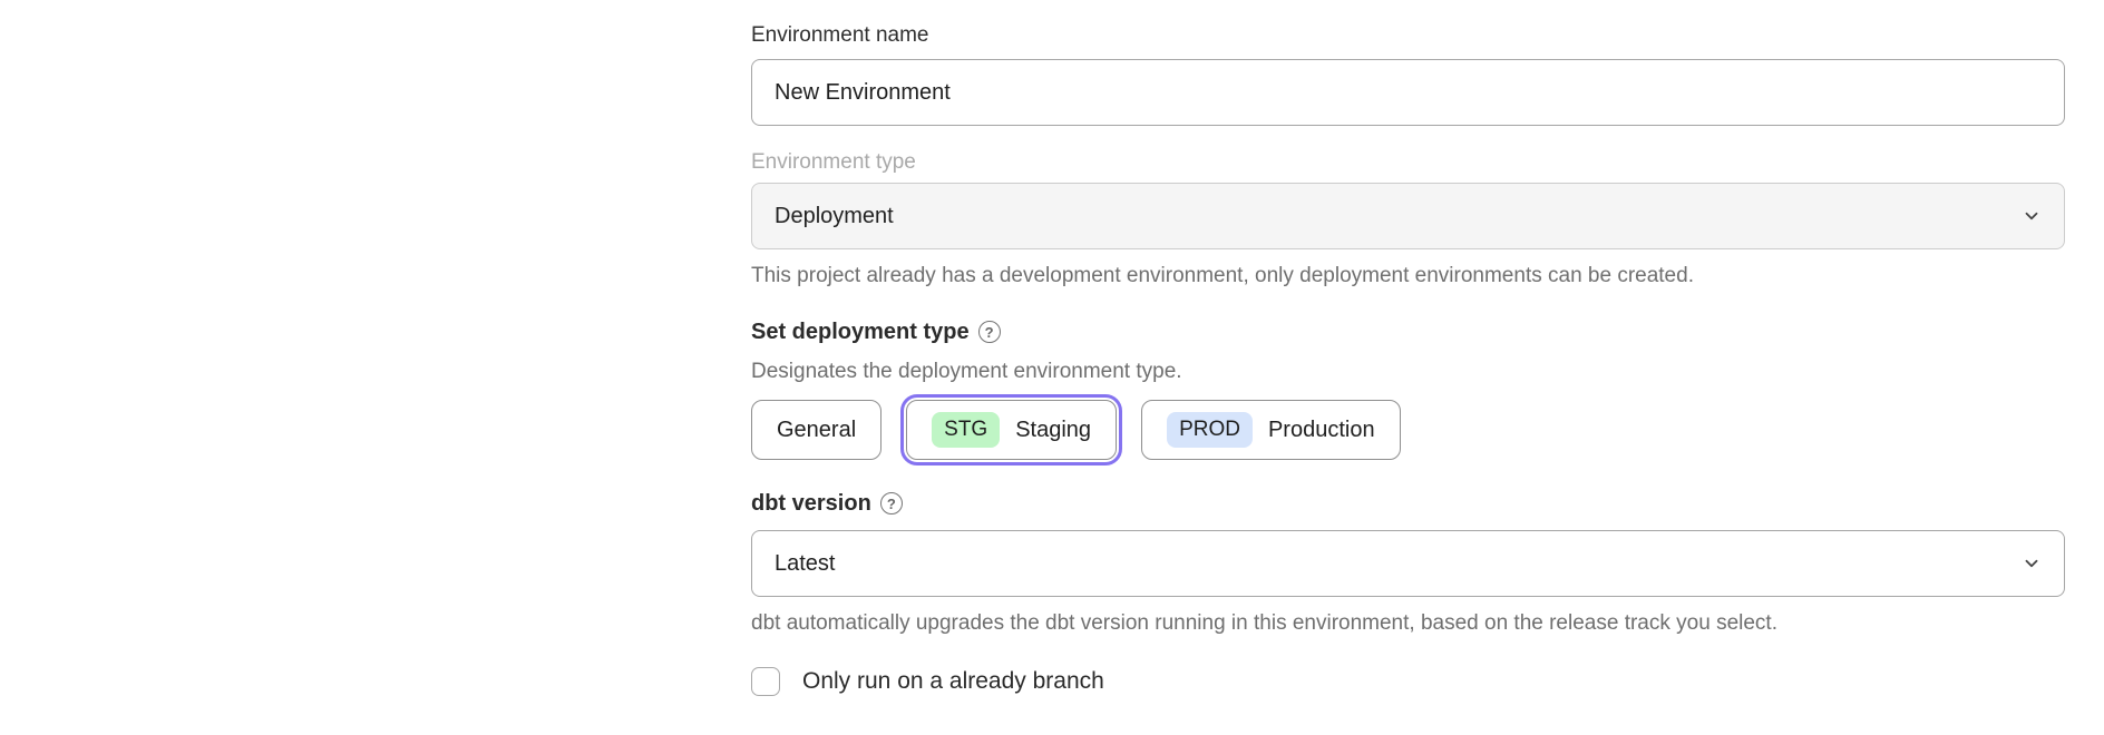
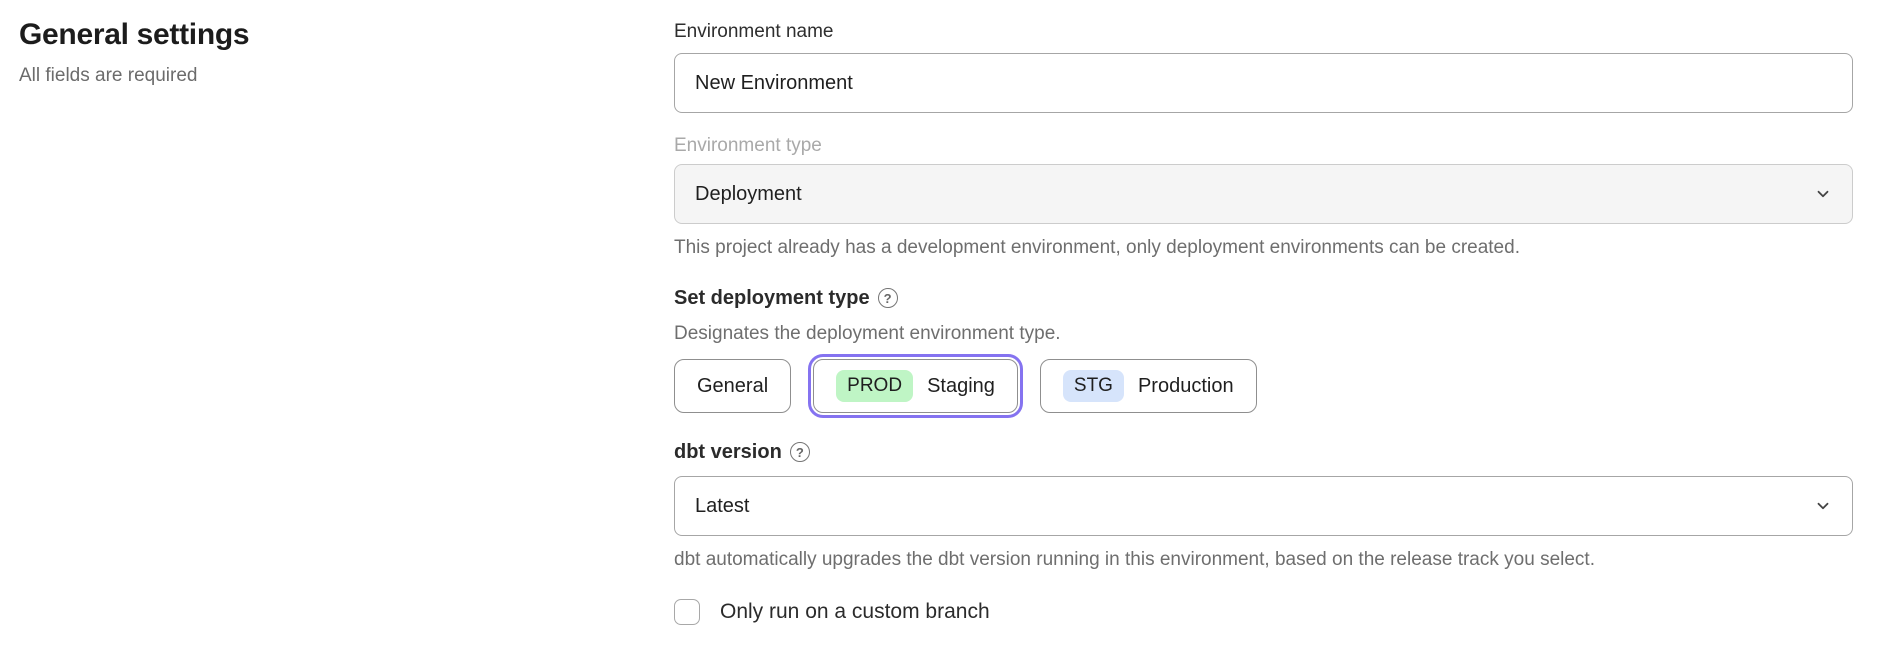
+ General settings
+ All fields are required
  Environment name
  New Environment
  Environment type
  Deployment
  This project already has a development environment, only deployment environments can be created.
  Set deployment type
  ?
  Designates the deployment environment type.
  General
- STG
+ PROD
  Staging
- PROD
+ STG
  Production
  dbt version
  ?
  Latest
  dbt automatically upgrades the dbt version running in this environment, based on the release track you select.
- Only run on a already branch
+ Only run on a custom branch
